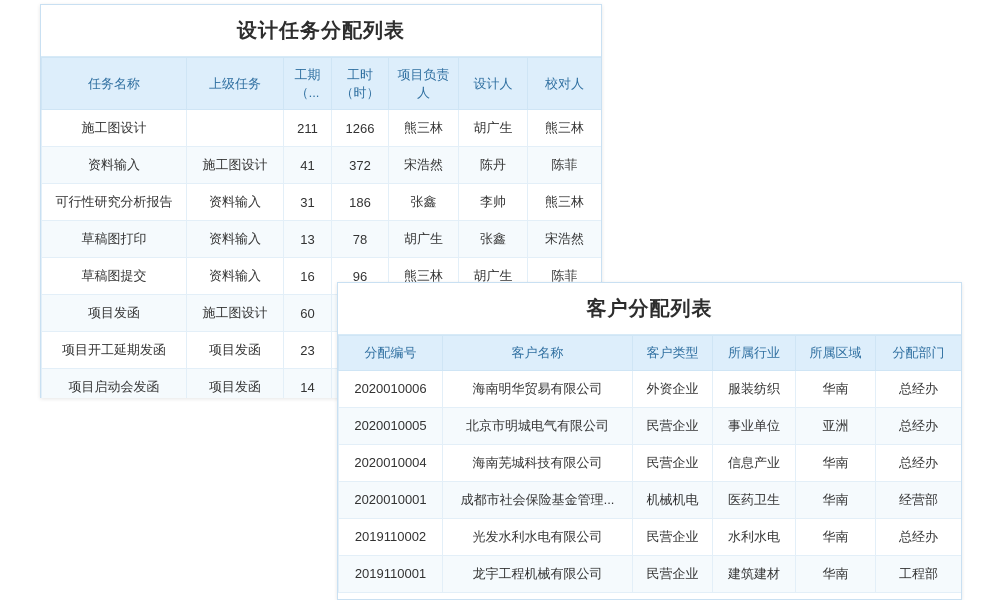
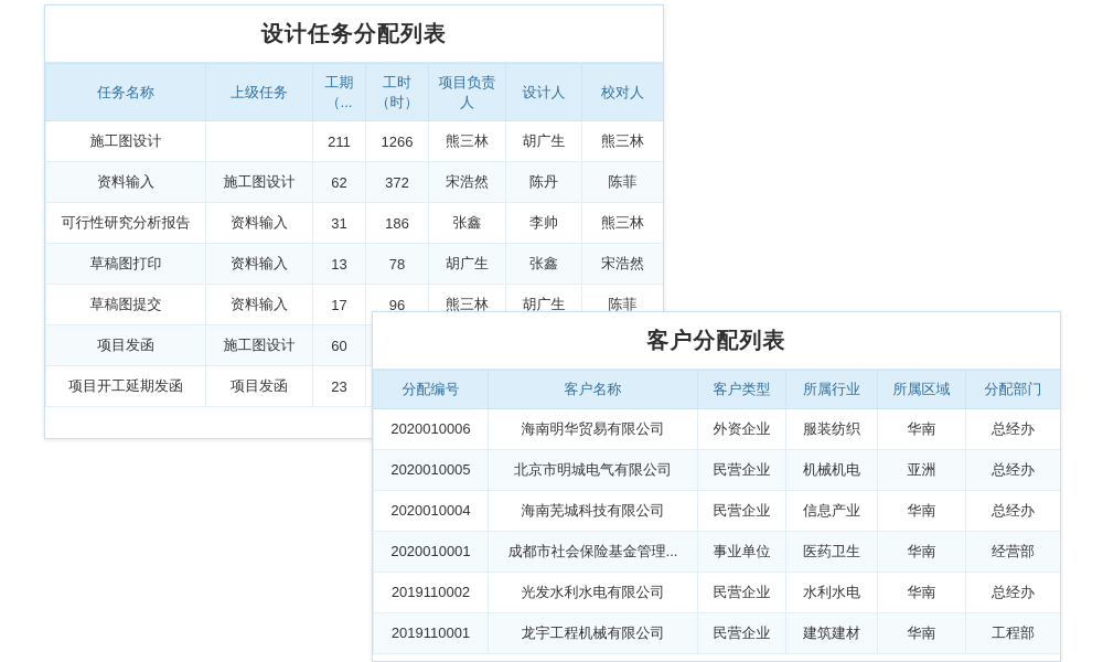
  设计任务分配列表
  任务名称	上级任务	工期（...	工时（时）	项目负责人	设计人	校对人
  施工图设计		211	1266	熊三林	胡广生	熊三林
- 资料输入	施工图设计	41	372	宋浩然	陈丹	陈菲
+ 资料输入	施工图设计	62	372	宋浩然	陈丹	陈菲
  可行性研究分析报告	资料输入	31	186	张鑫	李帅	熊三林
  草稿图打印	资料输入	13	78	胡广生	张鑫	宋浩然
- 草稿图提交	资料输入	16	96	熊三林	胡广生	陈菲
+ 草稿图提交	资料输入	17	96	熊三林	胡广生	陈菲
  项目发函	施工图设计	60
  项目开工延期发函	项目发函	23
- 项目启动会发函	项目发函	14
  客户分配列表
  分配编号	客户名称	客户类型	所属行业	所属区域	分配部门
  2020010006	海南明华贸易有限公司	外资企业	服装纺织	华南	总经办
- 2020010005	北京市明城电气有限公司	民营企业	事业单位	亚洲	总经办
+ 2020010005	北京市明城电气有限公司	民营企业	机械机电	亚洲	总经办
  2020010004	海南芜城科技有限公司	民营企业	信息产业	华南	总经办
- 2020010001	成都市社会保险基金管理...	机械机电	医药卫生	华南	经营部
+ 2020010001	成都市社会保险基金管理...	事业单位	医药卫生	华南	经营部
  2019110002	光发水利水电有限公司	民营企业	水利水电	华南	总经办
  2019110001	龙宇工程机械有限公司	民营企业	建筑建材	华南	工程部
